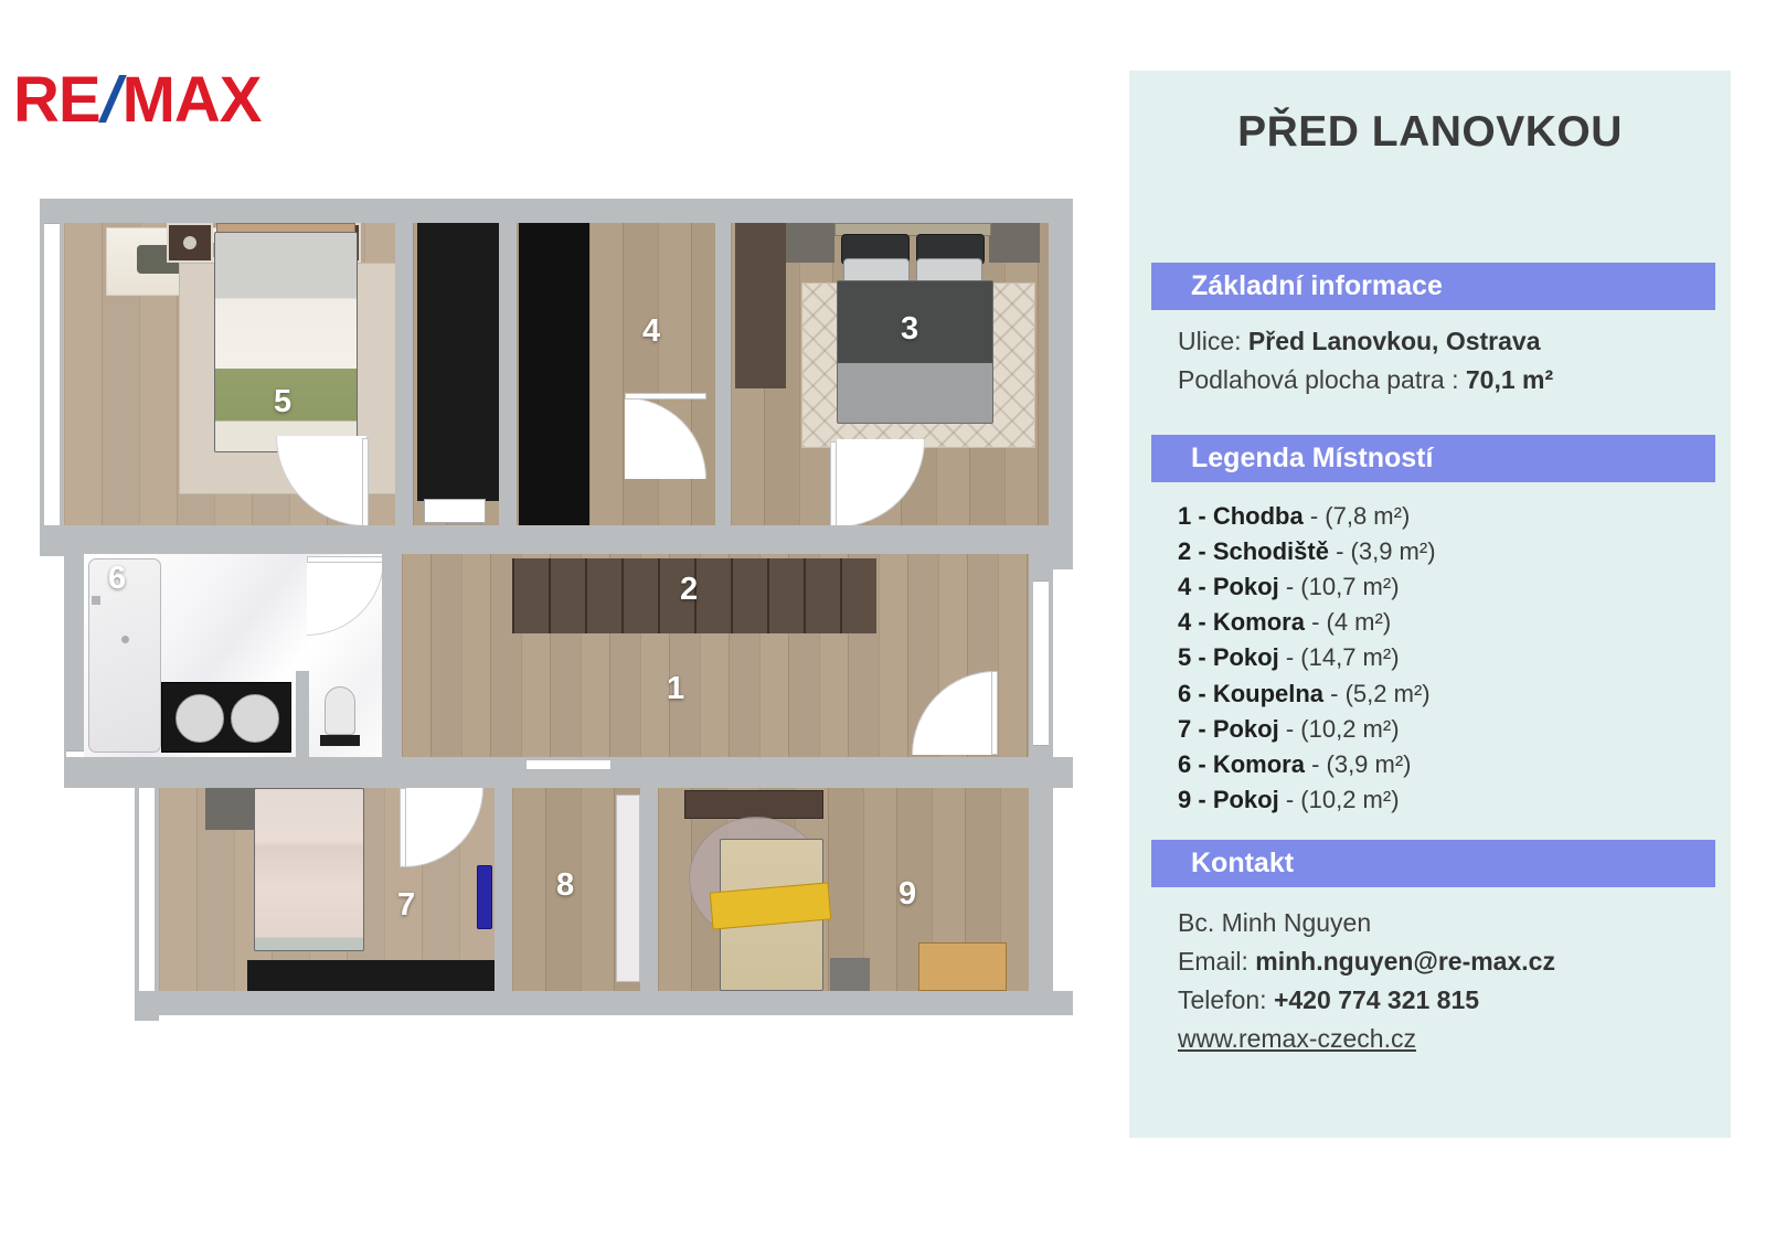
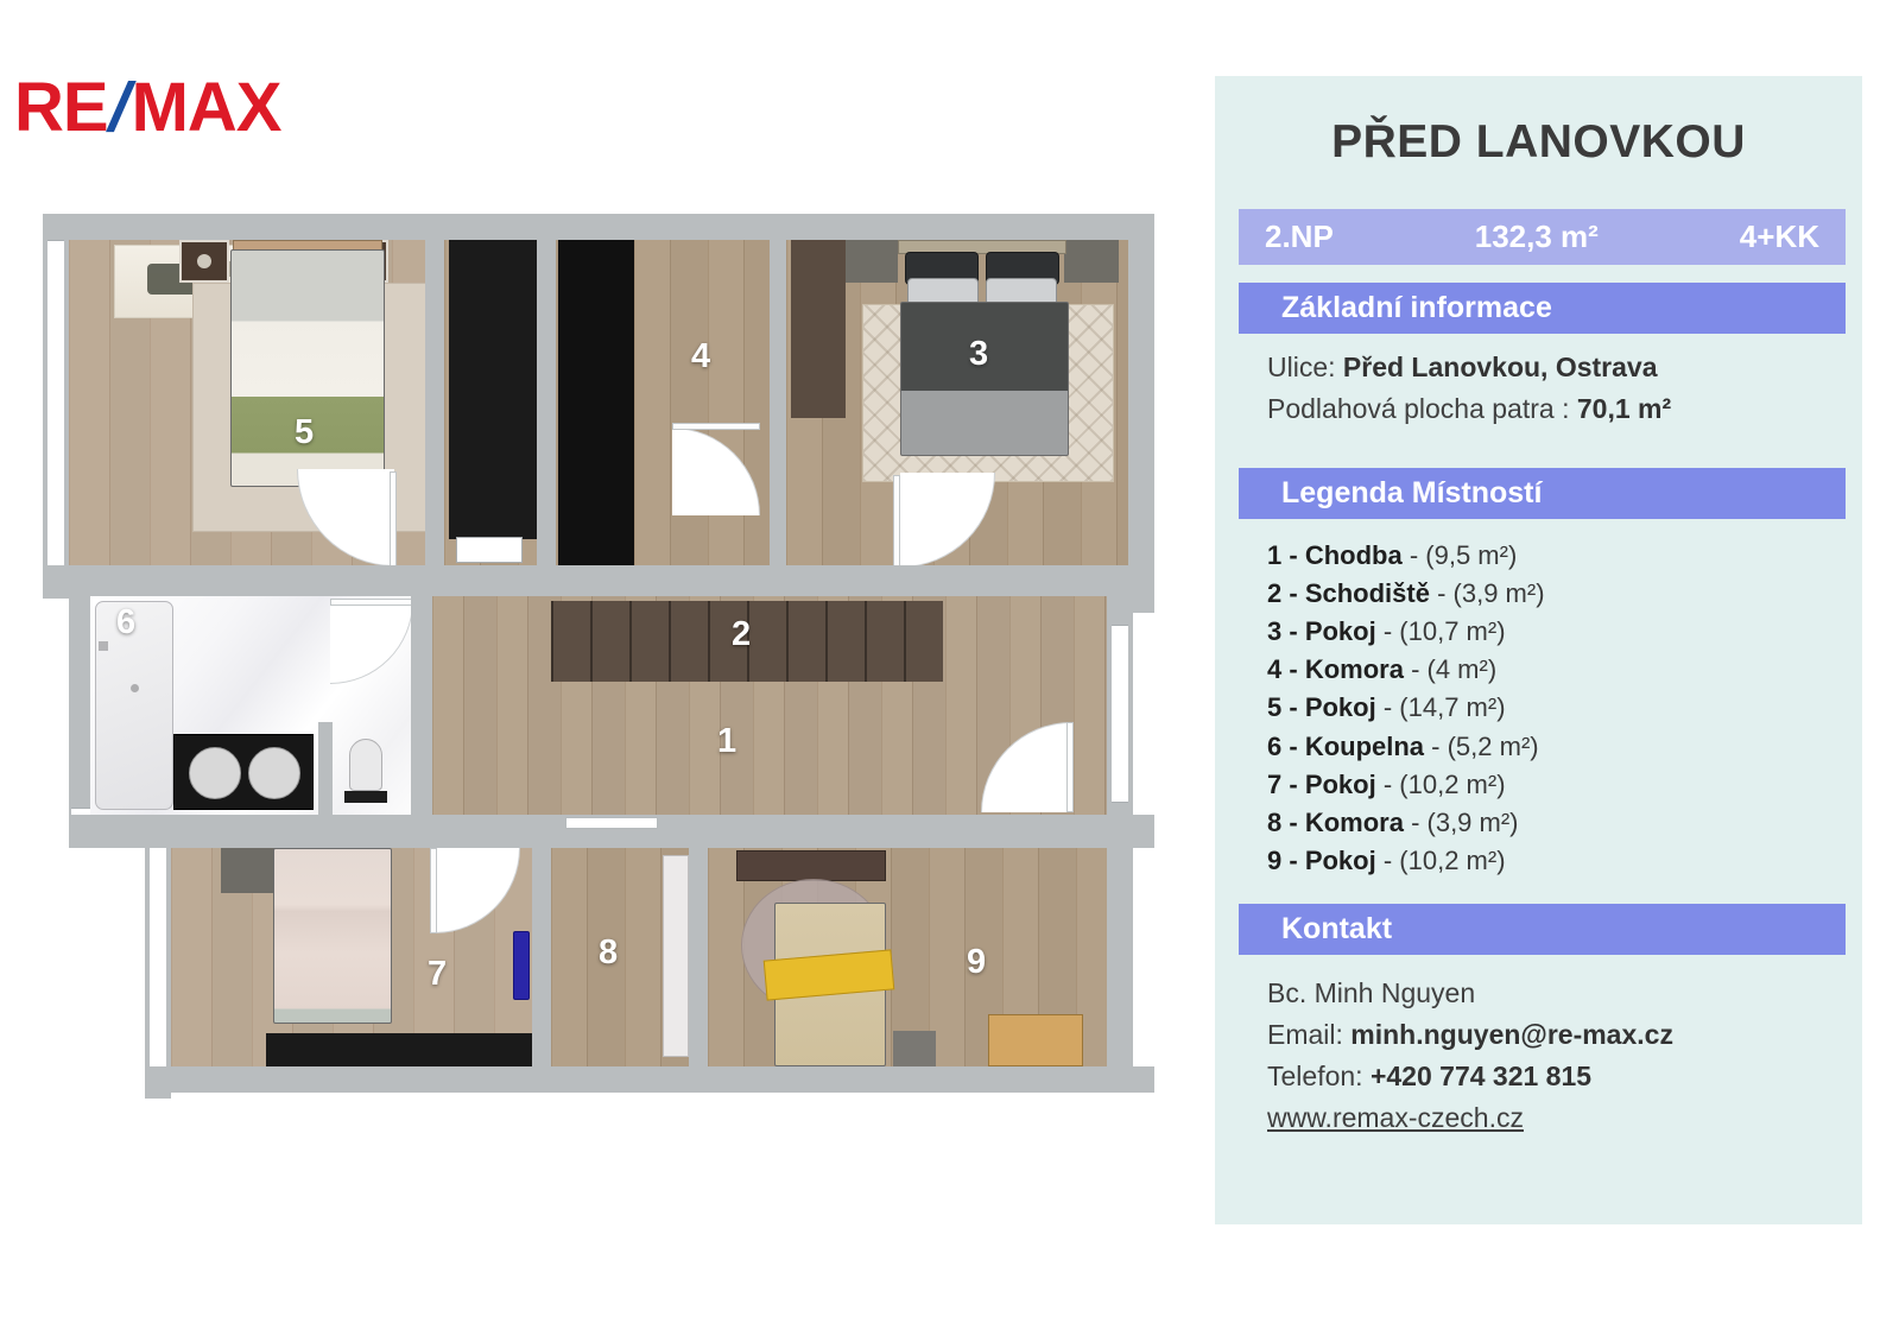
  RE
  MAX
  5
  4
  3
  6
  2
  1
  7
  8
  9
  PŘED LANOVKOU
+ 2.NP
+ 132,3 m²
+ 4+KK
  Základní informace
  Ulice: Před Lanovkou, Ostrava
  Podlahová plocha patra : 70,1 m²
  Legenda Místností
- 1 - Chodba - (7,8 m²)
+ 1 - Chodba - (9,5 m²)
  2 - Schodiště - (3,9 m²)
- 4 - Pokoj - (10,7 m²)
+ 3 - Pokoj - (10,7 m²)
  4 - Komora - (4 m²)
  5 - Pokoj - (14,7 m²)
  6 - Koupelna - (5,2 m²)
  7 - Pokoj - (10,2 m²)
- 6 - Komora - (3,9 m²)
+ 8 - Komora - (3,9 m²)
  9 - Pokoj - (10,2 m²)
  Kontakt
  Bc. Minh Nguyen
  Email: minh.nguyen@re-max.cz
  Telefon: +420 774 321 815
  www.remax-czech.cz
